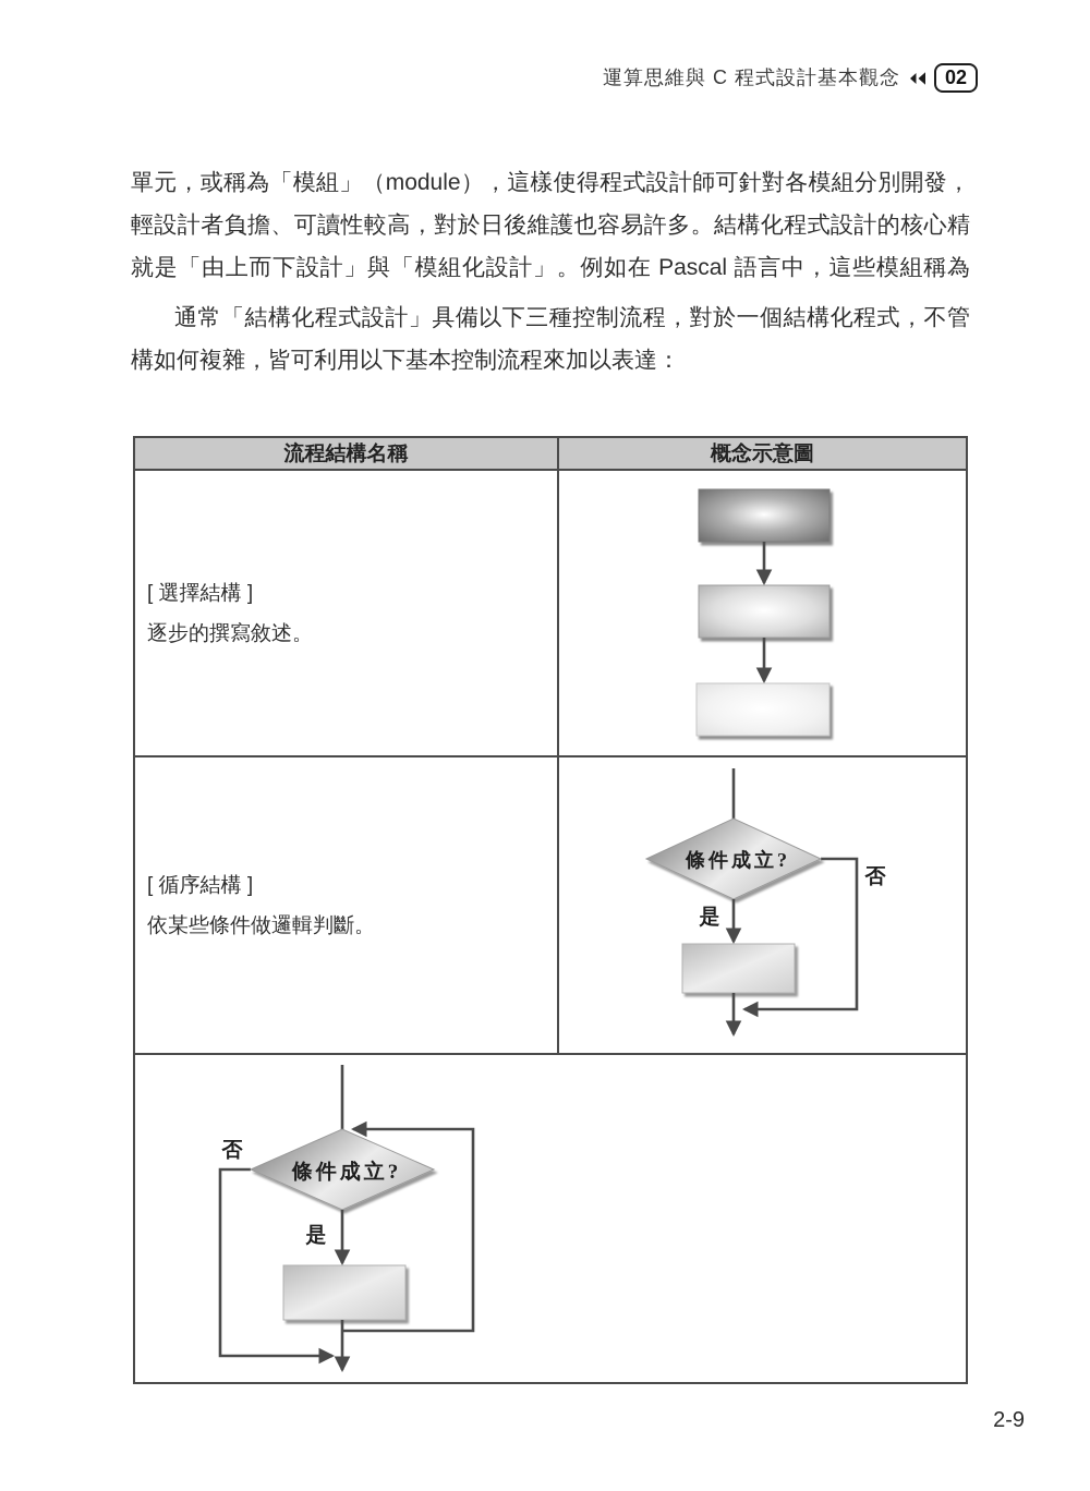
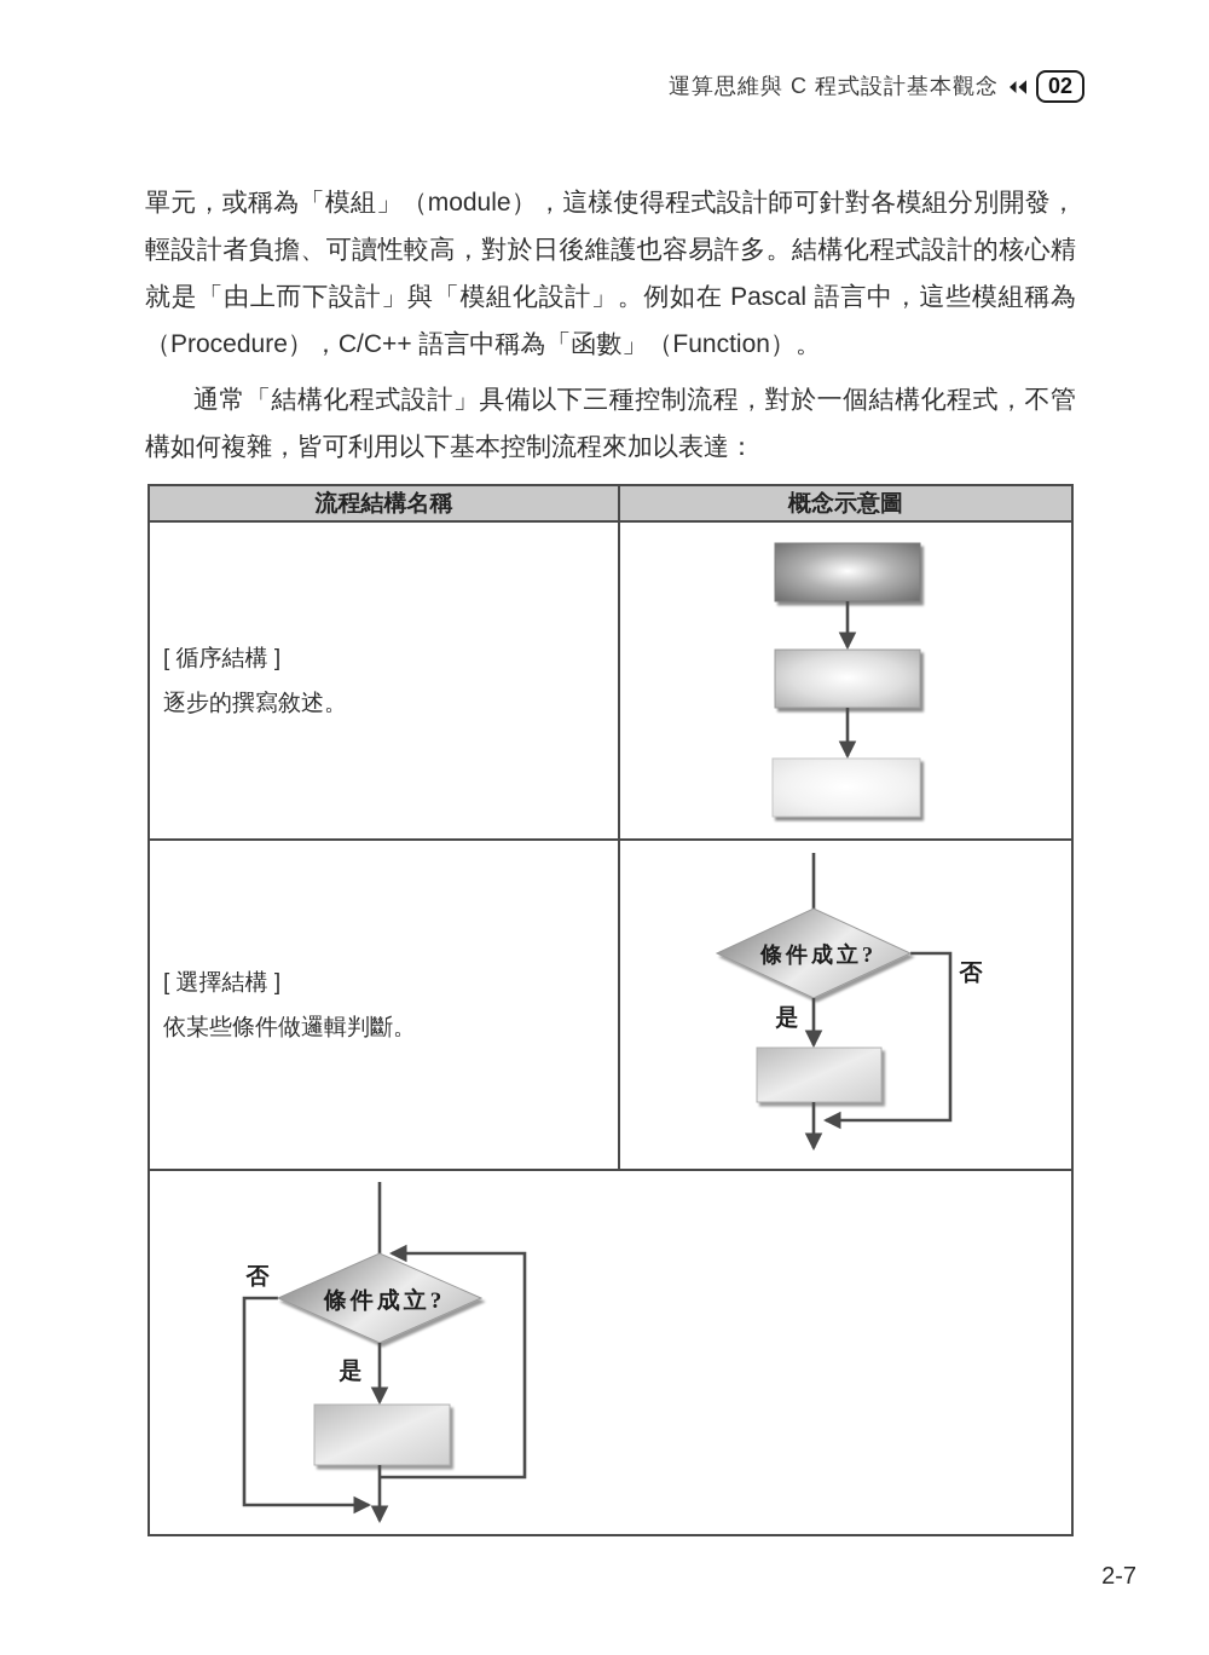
  運算思維與 C 程式設計基本觀念
  02
  單元，或稱為「模組」（module），這樣使得程式設計師可針對各模組分別開發，
  輕設計者負擔、可讀性較高，對於日後維護也容易許多。結構化程式設計的核心精
  就是「由上而下設計」與「模組化設計」。例如在 Pascal 語言中，這些模組稱為
+ （Procedure），C/C++ 語言中稱為「函數」（Function）。
  通常「結構化程式設計」具備以下三種控制流程，對於一個結構化程式，不管
  構如何複雜，皆可利用以下基本控制流程來加以表達：
  流程結構名稱
  概念示意圖
- [ 選擇結構 ]
+ [ 循序結構 ]
  逐步的撰寫敘述。
- [ 循序結構 ]
+ [ 選擇結構 ]
  依某些條件做邏輯判斷。
  條件成立?
  否
  是
  條件成立?
  否
  是
- 2-9
+ 2-7
